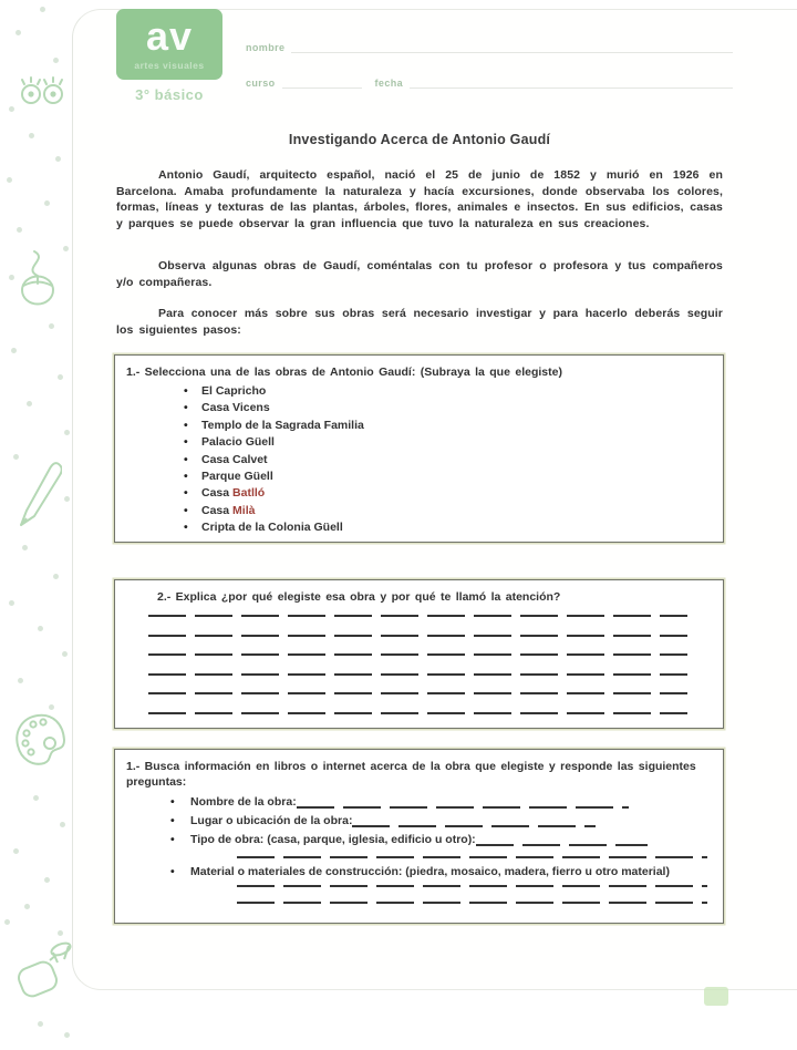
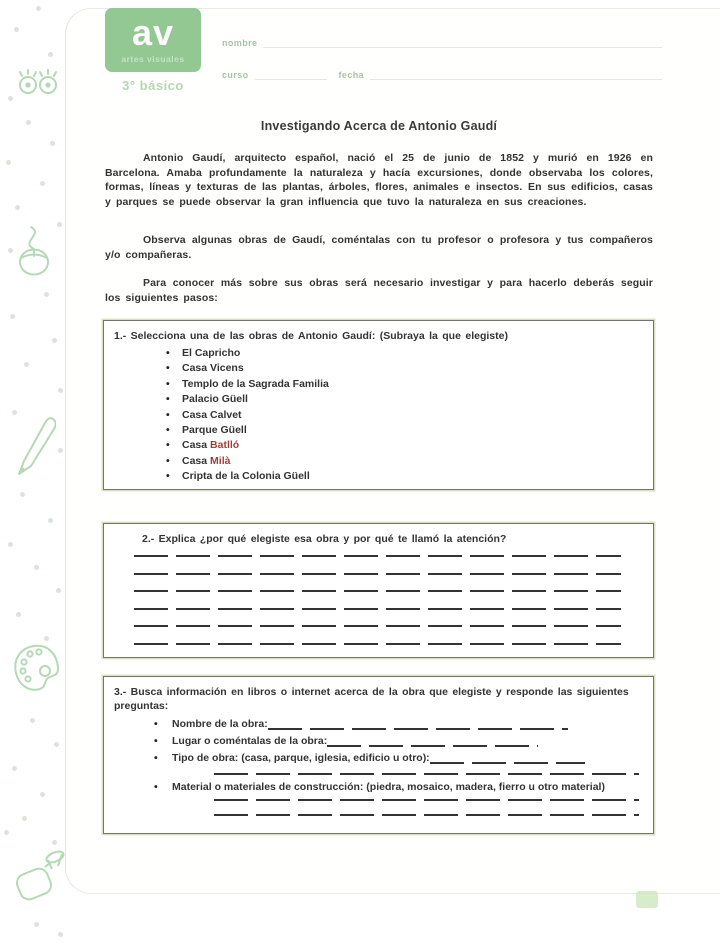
  av
  artes visuales
  3° básico
  nombre
  curso
  fecha
  Investigando Acerca de Antonio Gaudí
  Antonio Gaudí, arquitecto español, nació el 25 de junio de 1852 y murió en 1926 en Barcelona. Amaba profundamente la naturaleza y hacía excursiones, donde observaba los colores, formas, líneas y texturas de las plantas, árboles, flores, animales e insectos. En sus edificios, casas y parques se puede observar la gran influencia que tuvo la naturaleza en sus creaciones.
  Observa algunas obras de Gaudí, coméntalas con tu profesor o profesora y tus compañeros y/o compañeras.
  Para conocer más sobre sus obras será necesario investigar y para hacerlo deberás seguir los siguientes pasos:
  1.- Selecciona una de las obras de Antonio Gaudí: (Subraya la que elegiste)
  • El Capricho
  • Casa Vicens
  • Templo de la Sagrada Familia
  • Palacio Güell
  • Casa Calvet
  • Parque Güell
  • Casa Batlló
  • Casa Milà
  • Cripta de la Colonia Güell
  2.- Explica ¿por qué elegiste esa obra y por qué te llamó la atención?
- 1.- Busca información en libros o internet acerca de la obra que elegiste y responde las siguientes preguntas:
+ 3.- Busca información en libros o internet acerca de la obra que elegiste y responde las siguientes preguntas:
  •
  Nombre de la obra:
  •
- Lugar o ubicación de la obra:
+ Lugar o coméntalas de la obra:
  •
  Tipo de obra: (casa, parque, iglesia, edificio u otro):
  •
  Material o materiales de construcción: (piedra, mosaico, madera, fierro u otro material)
